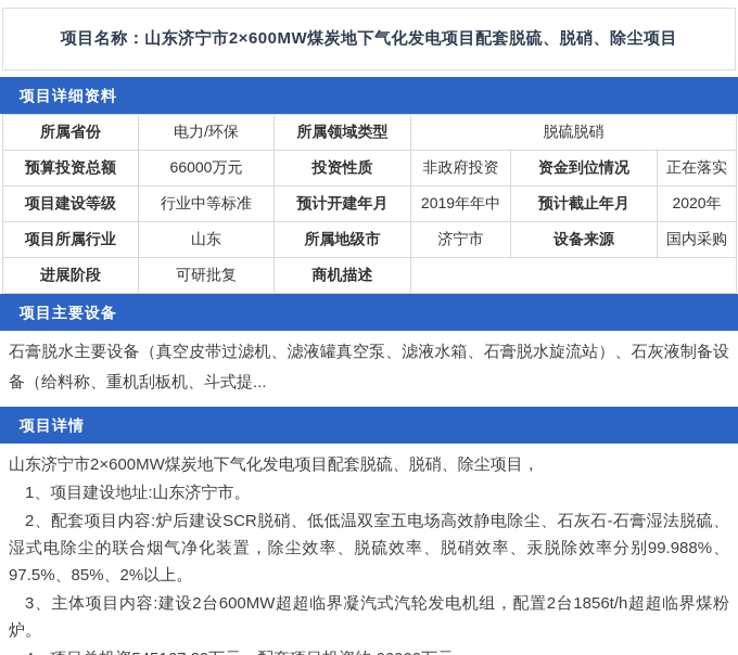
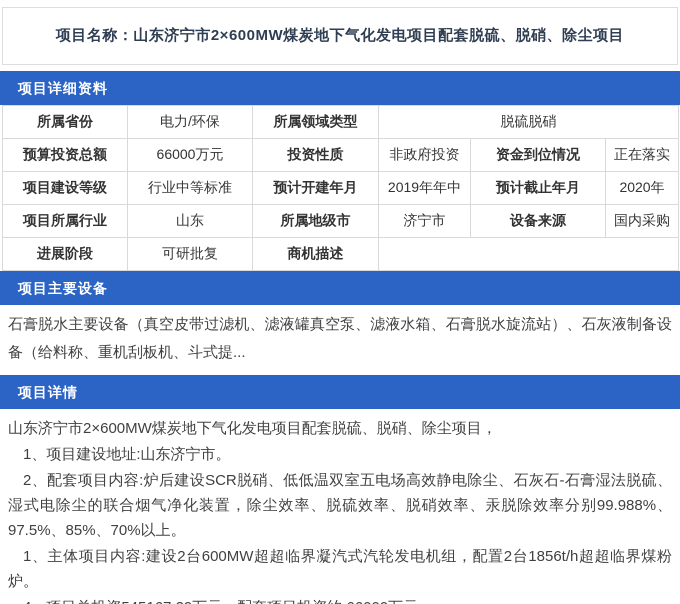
  项目名称：山东济宁市2×600MW煤炭地下气化发电项目配套脱硫、脱硝、除尘项目
  项目详细资料
  所属省份	电力/环保	所属领域类型	脱硫脱硝
  预算投资总额	66000万元	投资性质	非政府投资	资金到位情况	正在落实
  项目建设等级	行业中等标准	预计开建年月	2019年年中	预计截止年月	2020年
  项目所属行业	山东	所属地级市	济宁市	设备来源	国内采购
  进展阶段	可研批复	商机描述
  项目主要设备
  石膏脱水主要设备（真空皮带过滤机、滤液罐真空泵、滤液水箱、石膏脱水旋流站）、石灰液制备设备（给料称、重机刮板机、斗式提...
  项目详情
  山东济宁市2×600MW煤炭地下气化发电项目配套脱硫、脱硝、除尘项目，
  1、项目建设地址:山东济宁市。
- 2、配套项目内容:炉后建设SCR脱硝、低低温双室五电场高效静电除尘、石灰石-石膏湿法脱硫、湿式电除尘的联合烟气净化装置，除尘效率、脱硫效率、脱硝效率、汞脱除效率分别99.988%、97.5%、85%、2%以上。
+ 2、配套项目内容:炉后建设SCR脱硝、低低温双室五电场高效静电除尘、石灰石-石膏湿法脱硫、湿式电除尘的联合烟气净化装置，除尘效率、脱硫效率、脱硝效率、汞脱除效率分别99.988%、97.5%、85%、70%以上。
- 3、主体项目内容:建设2台600MW超超临界凝汽式汽轮发电机组，配置2台1856t/h超超临界煤粉炉。
+ 1、主体项目内容:建设2台600MW超超临界凝汽式汽轮发电机组，配置2台1856t/h超超临界煤粉炉。
